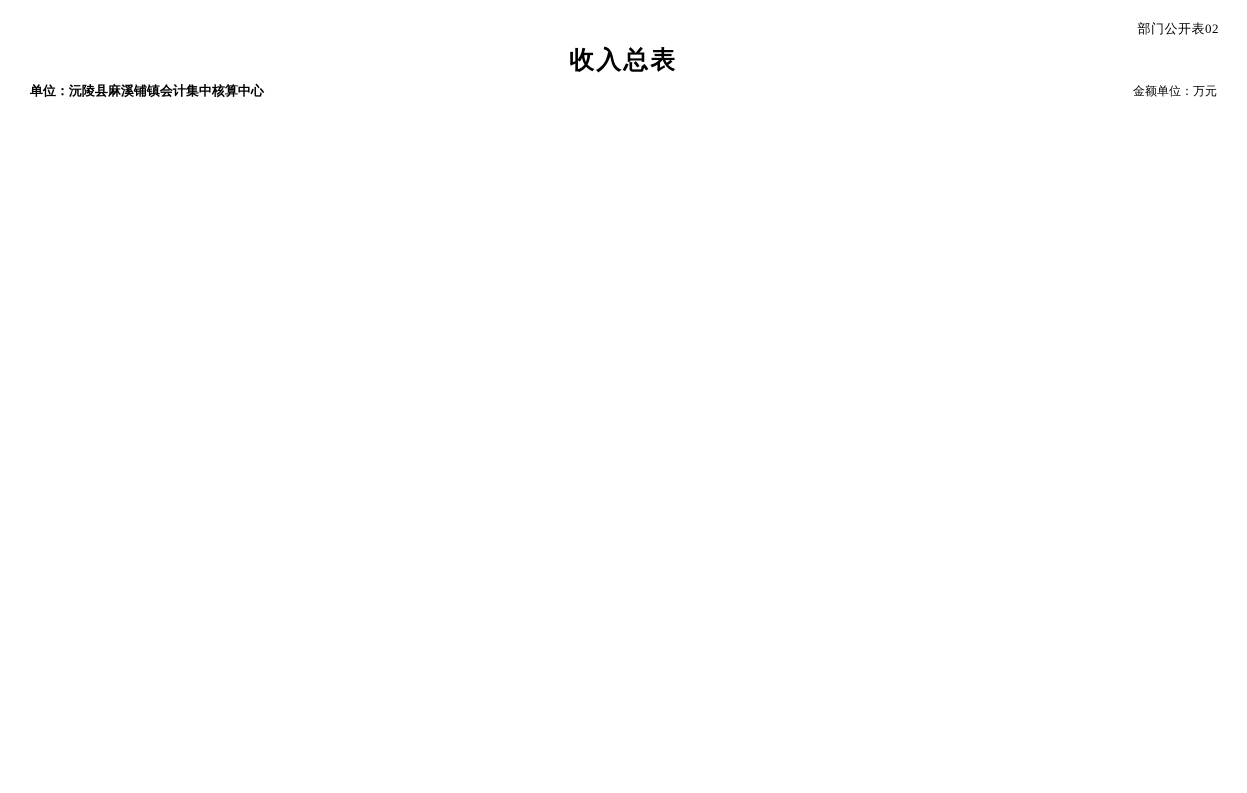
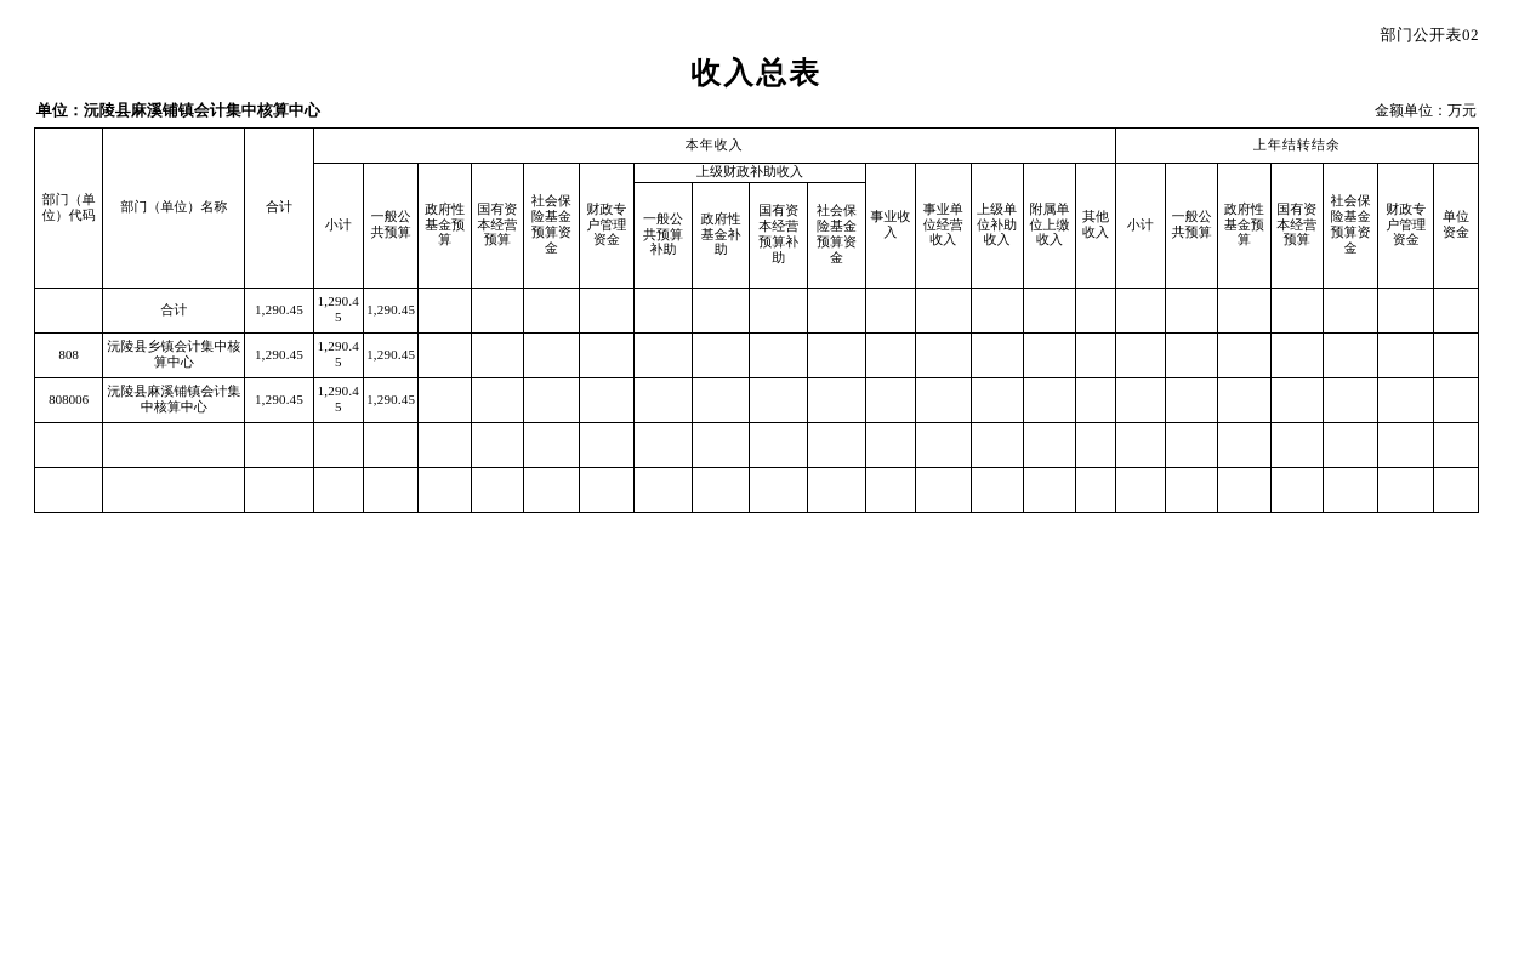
  部门公开表02
  收入总表
  单位：沅陵县麻溪铺镇会计集中核算中心
  金额单位：万元
+ 部门（单位）代码	部门（单位）名称	合计	本年收入	上年结转结余
+ 小计	一般公共预算	政府性基金预算	国有资本经营预算	社会保险基金预算资金	财政专户管理资金	上级财政补助收入	事业收入	事业单位经营收入	上级单位补助收入	附属单位上缴收入	其他收入	小计	一般公共预算	政府性基金预算	国有资本经营预算	社会保险基金预算资金	财政专户管理资金	单位资金
+ 一般公共预算补助	政府性基金补助	国有资本经营预算补助	社会保险基金预算资金
+ 	合计	1,290.45	1,290.45	1,290.45
+ 808	沅陵县乡镇会计集中核算中心	1,290.45	1,290.45	1,290.45
+ 808006	沅陵县麻溪铺镇会计集中核算中心	1,290.45	1,290.45	1,290.45
